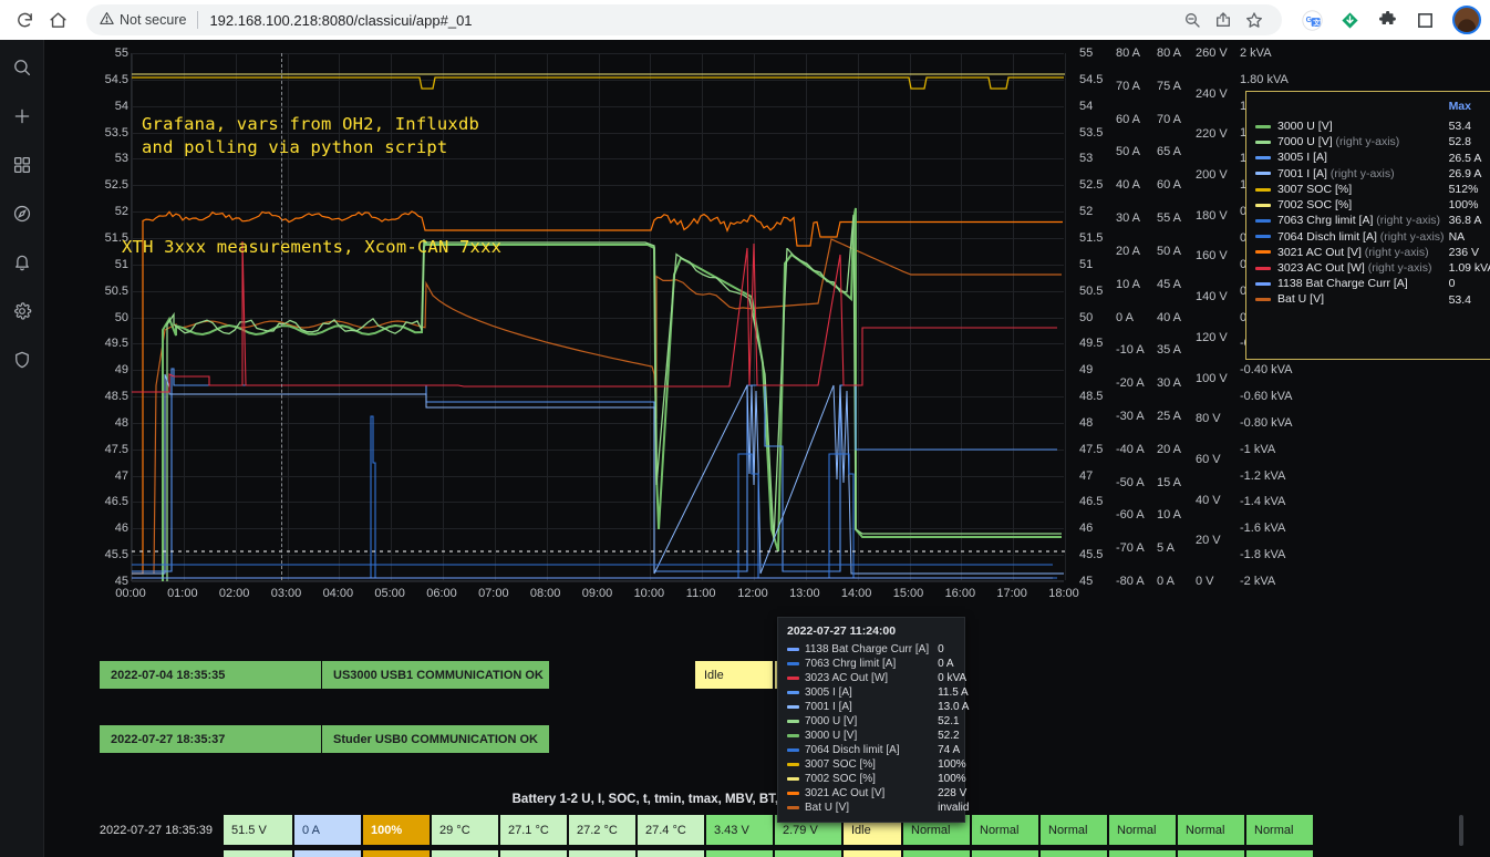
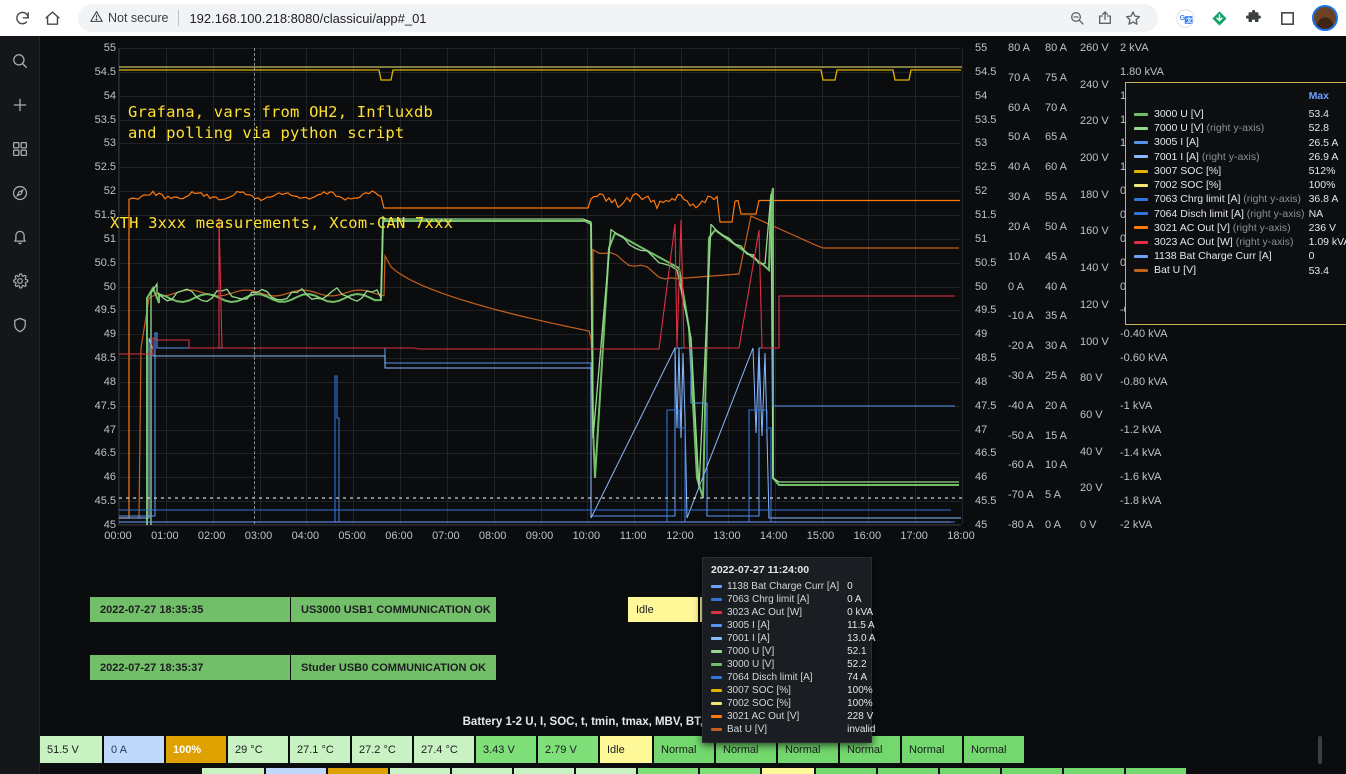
  Not secure
  192.168.100.218:8080/classicui/app#_01
  G
  55
  54.5
  54
  53.5
  53
  52.5
  52
  51.5
  51
  50.5
  50
  49.5
  49
  48.5
  48
  47.5
  47
  46.5
  46
  45.5
  45
  55
  54.5
  54
  53.5
  53
  52.5
  52
  51.5
  51
  50.5
  50
  49.5
  49
  48.5
  48
  47.5
  47
  46.5
  46
  45.5
  45
  80 A
  70 A
  60 A
  50 A
  40 A
  30 A
  20 A
  10 A
  0 A
  -10 A
  -20 A
  -30 A
  -40 A
  -50 A
  -60 A
  -70 A
  -80 A
  80 A
  75 A
  70 A
  65 A
  60 A
  55 A
  50 A
  45 A
  40 A
  35 A
  30 A
  25 A
  20 A
  15 A
  10 A
  5 A
  0 A
  260 V
  240 V
  220 V
  200 V
  180 V
  160 V
  140 V
  120 V
  100 V
  80 V
  60 V
  40 V
  20 V
  0 V
  2 kVA
  1.80 kVA
  -0.40 kVA
  -0.60 kVA
  -0.80 kVA
  -1 kVA
  -1.2 kVA
  -1.4 kVA
  -1.6 kVA
  -1.8 kVA
  -2 kVA
  00:00
  01:00
  02:00
  03:00
  04:00
  05:00
  06:00
  07:00
  08:00
  09:00
  10:00
  11:00
  12:00
  13:00
  14:00
  15:00
  16:00
  17:00
  18:00
  Grafana, vars from OH2, Influxdb
  and polling via python script
  XTH 3xxx measurements, Xcom-CAN 7xxx
  	Max
  3000 U [V]	53.4
  7000 U [V] (right y-axis)	52.8
  3005 I [A]	26.5 A
  7001 I [A] (right y-axis)	26.9 A
  3007 SOC [%]	512%
  7002 SOC [%]	100%
  7063 Chrg limit [A] (right y-axis)	36.8 A
  7064 Disch limit [A] (right y-axis)	NA
  3021 AC Out [V] (right y-axis)	236 V
  3023 AC Out [W] (right y-axis)	1.09 kV
  1138 Bat Charge Curr [A]	0
  Bat U [V]	53.4
  2022-07-27 11:24:00
  1138 Bat Charge Curr [A]	0
  7063 Chrg limit [A]	0 A
  3023 AC Out [W]	0 kVA
  3005 I [A]	11.5 A
  7001 I [A]	13.0 A
  7000 U [V]	52.1
  3000 U [V]	52.2
  7064 Disch limit [A]	74 A
  3007 SOC [%]	100%
  7002 SOC [%]	100%
  3021 AC Out [V]	228 V
  Bat U [V]	invalid
- 2022-07-04 18:35:35
+ 2022-07-27 18:35:35
  US3000 USB1 COMMUNICATION OK
  2022-07-27 18:35:37
  Studer USB0 COMMUNICATION OK
  Idle
  Battery 1-2 U, I, SOC, t, tmin, tmax, MBV, BT
- 2022-07-27 18:35:39
  51.5 V
  0 A
  100%
  29 °C
  27.1 °C
  27.2 °C
  27.4 °C
  3.43 V
  2.79 V
  Idle
  Normal
  Normal
  Normal
  Normal
  Normal
  Normal
